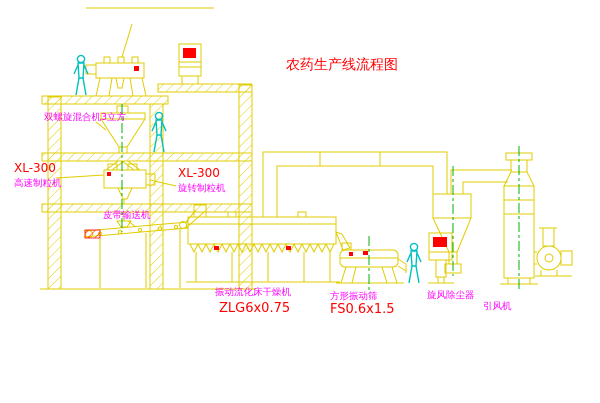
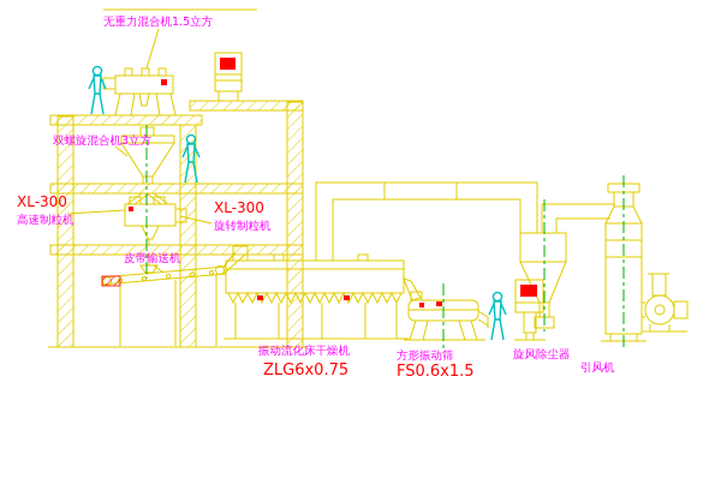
+ 无重力混合机1.5立方
  双螺旋混合机3立方
  XL-300
  高速制粒机
  XL-300
  旋转制粒机
  皮带输送机
  振动流化床干燥机
  ZLG6x0.75
  方形振动筛
  FS0.6x1.5
  旋风除尘器
  引风机
- 农药生产线流程图
